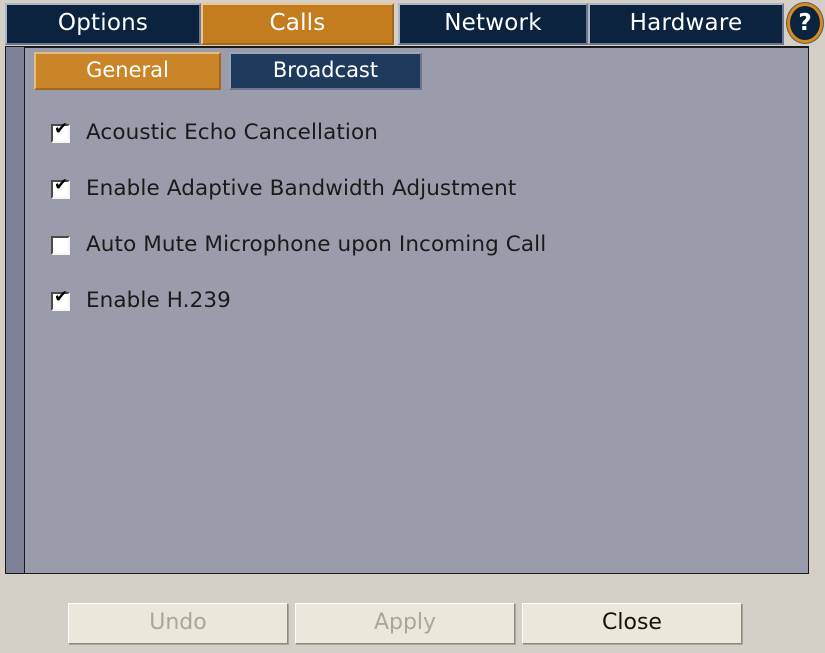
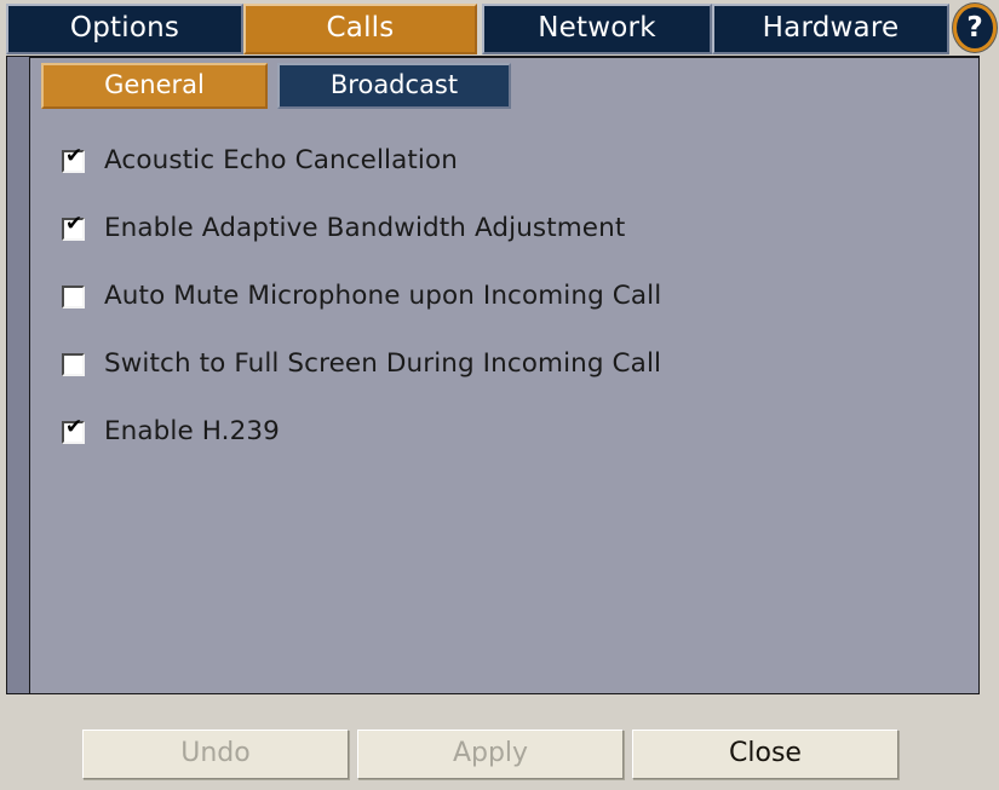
  Options
  Calls
  Network
  Hardware
  ?
  General
  Broadcast
  ✔
  Acoustic Echo Cancellation
  ✔
  Enable Adaptive Bandwidth Adjustment
  Auto Mute Microphone upon Incoming Call
+ Switch to Full Screen During Incoming Call
  ✔
  Enable H.239
  Undo
  Apply
  Close
